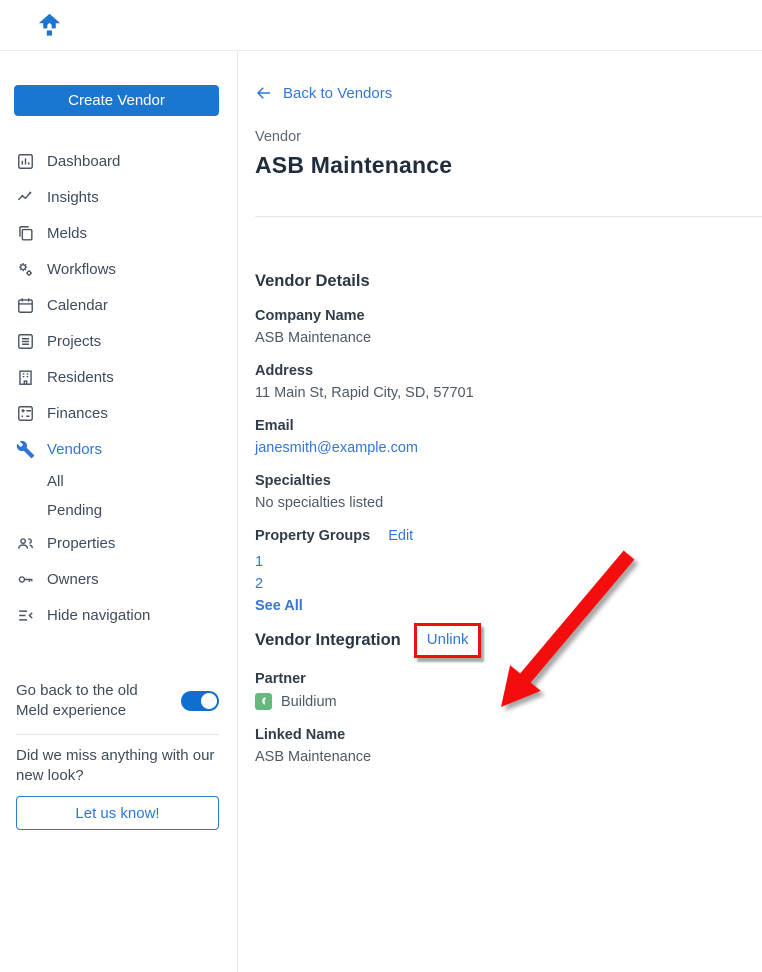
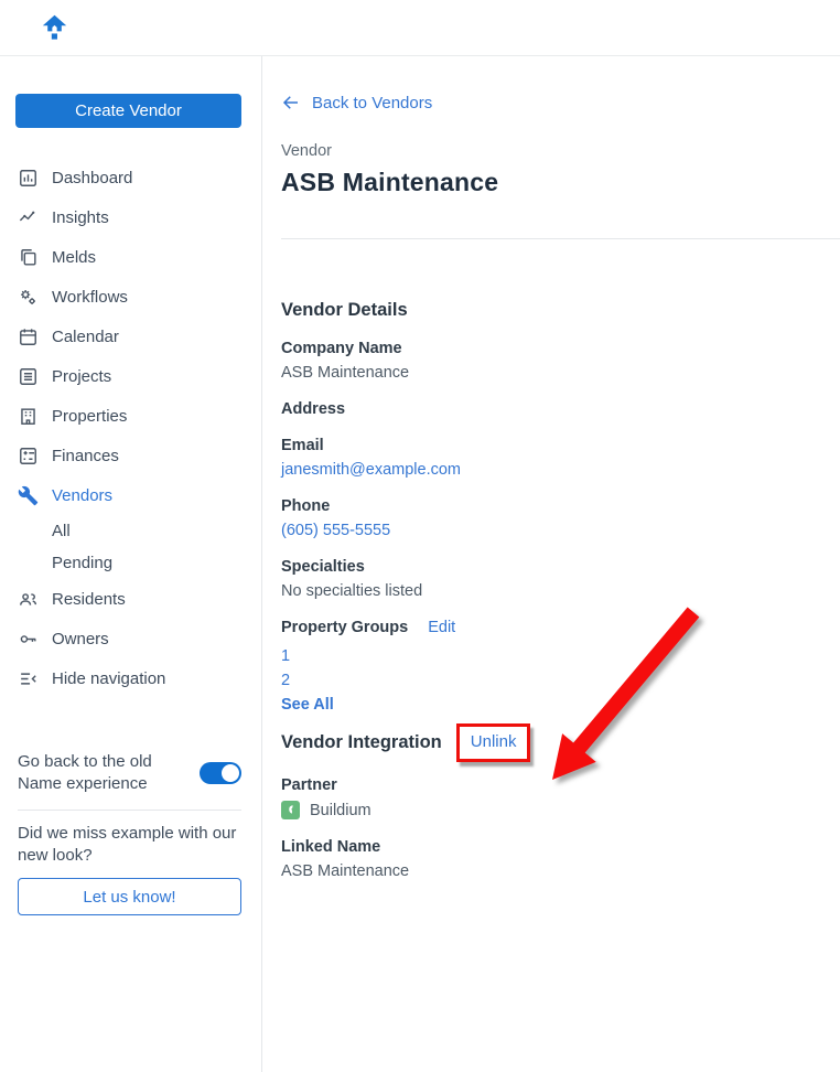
  Create Vendor
  Dashboard
  Insights
  Melds
  Workflows
  Calendar
  Projects
- Residents
+ Properties
  Finances
  Vendors
  All
  Pending
- Properties
+ Residents
  Owners
  Hide navigation
- Go back to the old Meld experience
+ Go back to the old Name experience
- Did we miss anything with our new look?
+ Did we miss example with our new look?
  Let us know!
  Back to Vendors
  Vendor
  ASB Maintenance
  Vendor Details
  Company Name
  ASB Maintenance
  Address
- 11 Main St, Rapid City, SD, 57701
  Email
  janesmith@example.com
+ Phone
+ (605) 555-5555
  Specialties
  No specialties listed
  Property Groups
  Edit
  1
  2
  See All
  Vendor Integration
  Unlink
  Partner
  Buildium
  Linked Name
  ASB Maintenance
